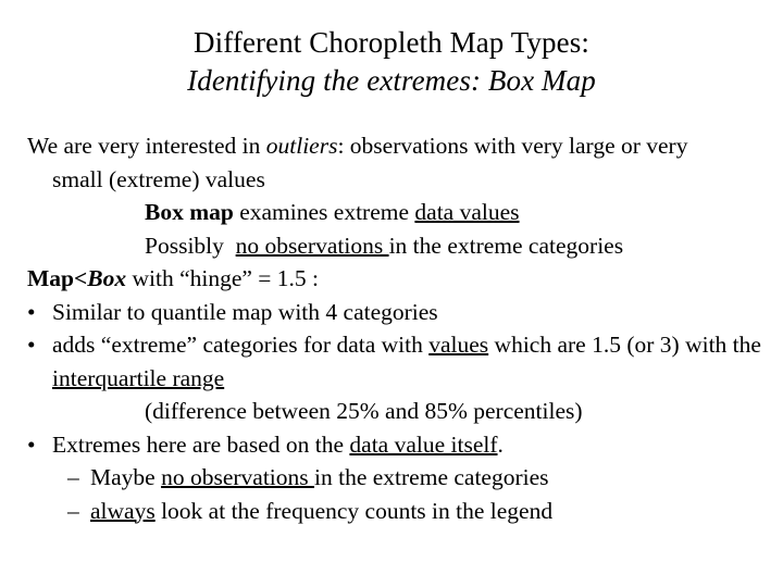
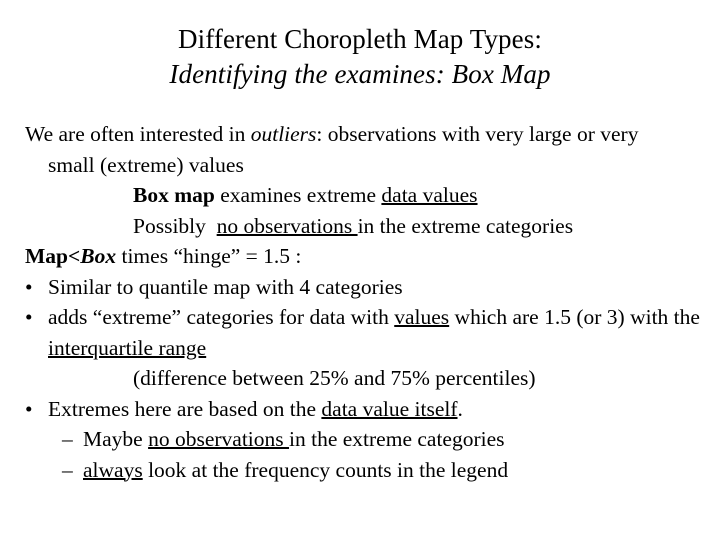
  Different Choropleth Map Types:
- Identifying the extremes: Box Map
+ Identifying the examines: Box Map
- We are very interested in outliers: observations with very large or very
+ We are often interested in outliers: observations with very large or very
  small (extreme) values
  Box map examines extreme data values
  Possibly no observations in the extreme categories
- Map<Box with “hinge” = 1.5 :
+ Map<Box times “hinge” = 1.5 :
  •
  Similar to quantile map with 4 categories
  •
  adds “extreme” categories for data with values which are 1.5 (or 3) with the interquartile range
- (difference between 25% and 85% percentiles)
+ (difference between 25% and 75% percentiles)
  •
  Extremes here are based on the data value itself.
  –
  Maybe no observations in the extreme categories
  –
  always look at the frequency counts in the legend
